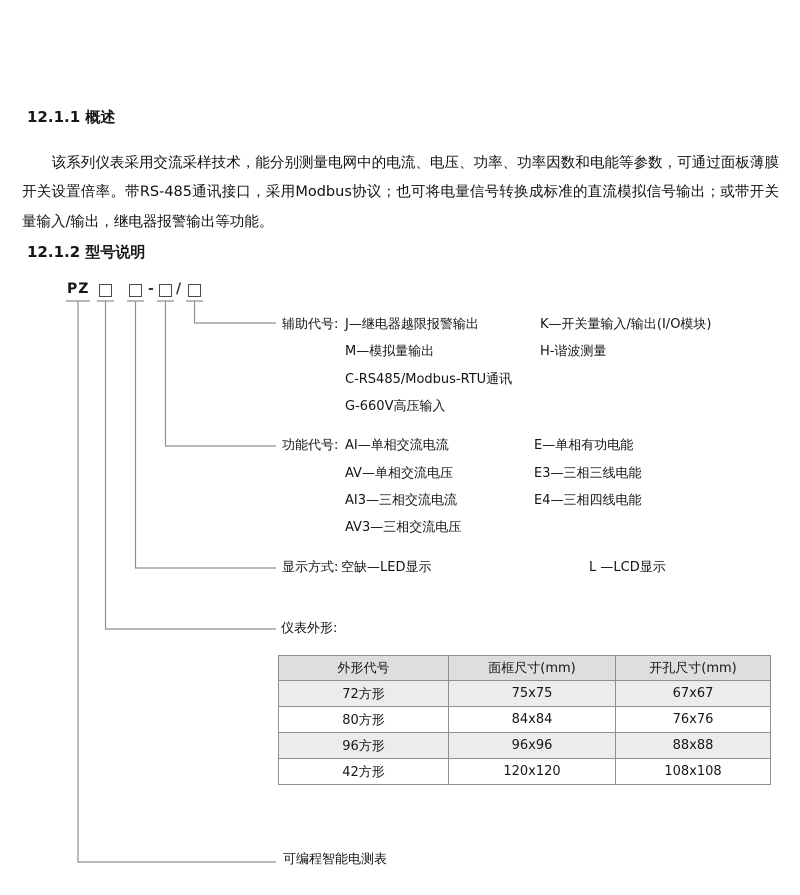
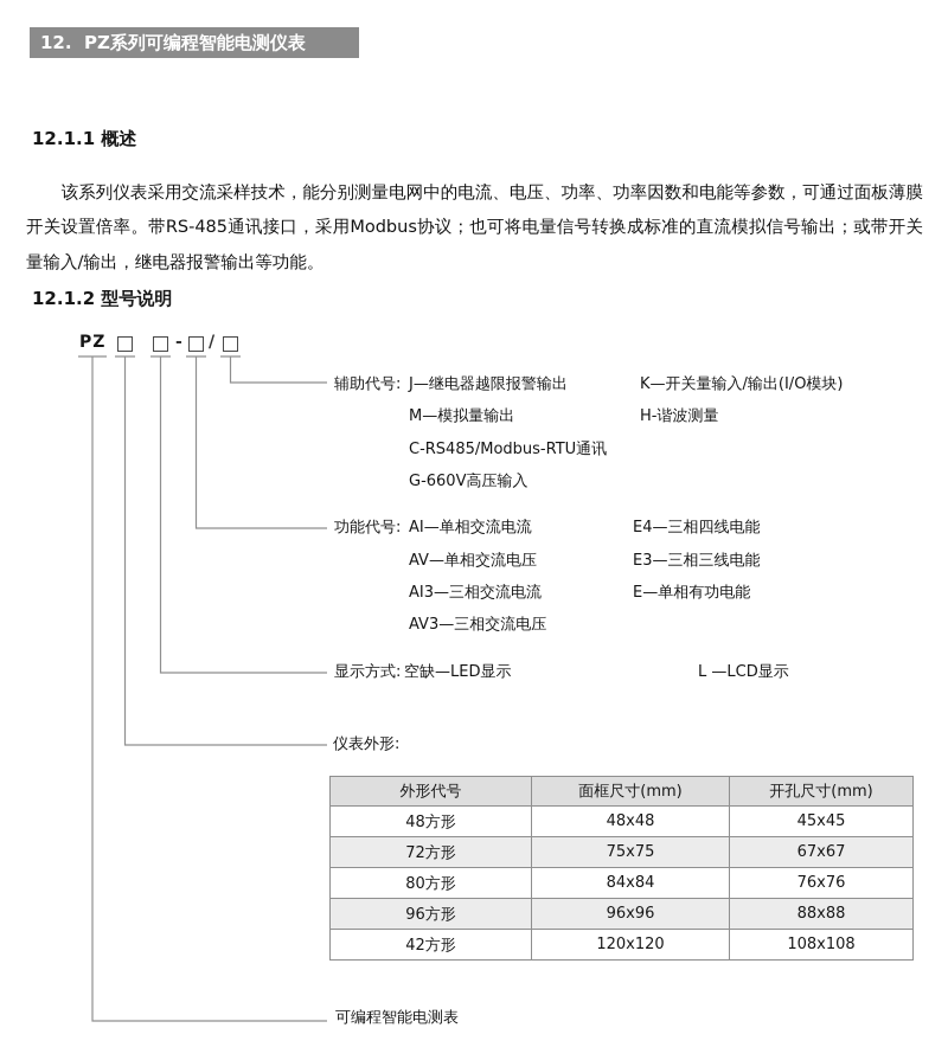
+ 12. PZ系列可编程智能电测仪表
  12.1.1 概述
  该系列仪表采用交流采样技术，能分别测量电网中的电流、电压、功率、功率因数和电能等参数，可通过面板薄膜开关设置倍率。带RS-485通讯接口，采用Modbus协议；也可将电量信号转换成标准的直流模拟信号输出；或带开关量输入/输出，继电器报警输出等功能。
  12.1.2 型号说明
  PZ
  -
  /
  辅助代号:
  J—继电器越限报警输出
  M—模拟量输出
  C-RS485/Modbus-RTU通讯
  G-660V高压输入
  K—开关量输入/输出(I/O模块)
  H-谐波测量
  功能代号:
  AI—单相交流电流
  AV—单相交流电压
  AI3—三相交流电流
  AV3—三相交流电压
- E—单相有功电能
+ E4—三相四线电能
  E3—三相三线电能
- E4—三相四线电能
+ E—单相有功电能
  显示方式:
  空缺—LED显示
  L —LCD显示
  仪表外形:
  外形代号	面框尺寸(mm)	开孔尺寸(mm)
+ 48方形	48x48	45x45
  72方形	75x75	67x67
  80方形	84x84	76x76
  96方形	96x96	88x88
  42方形	120x120	108x108
  可编程智能电测表
